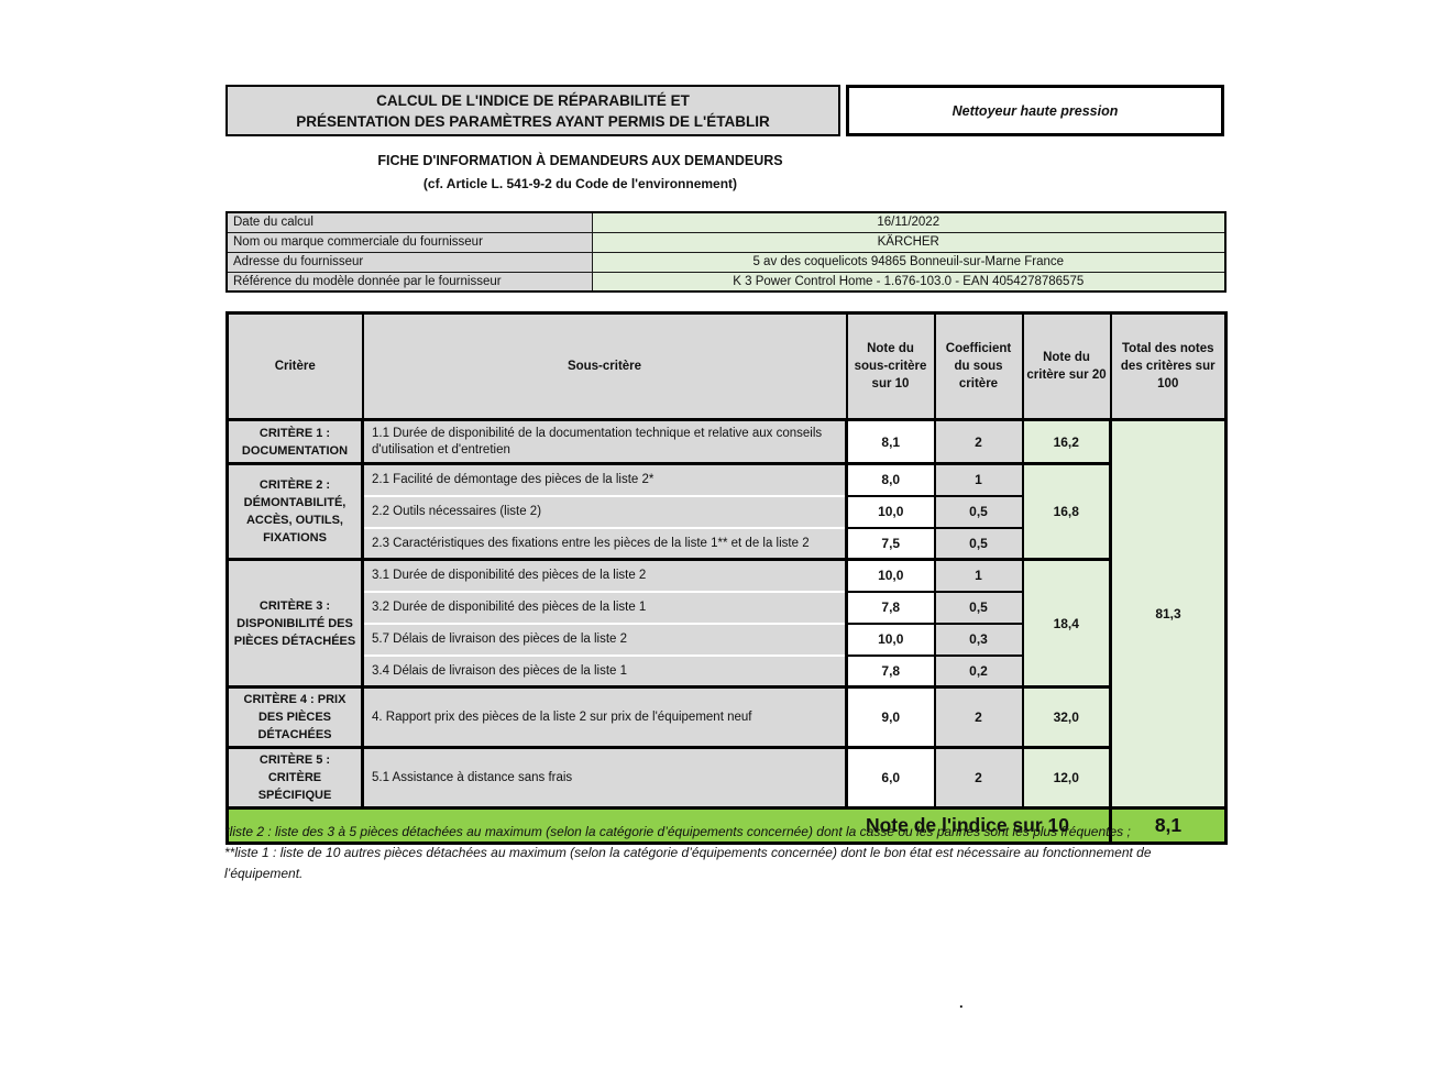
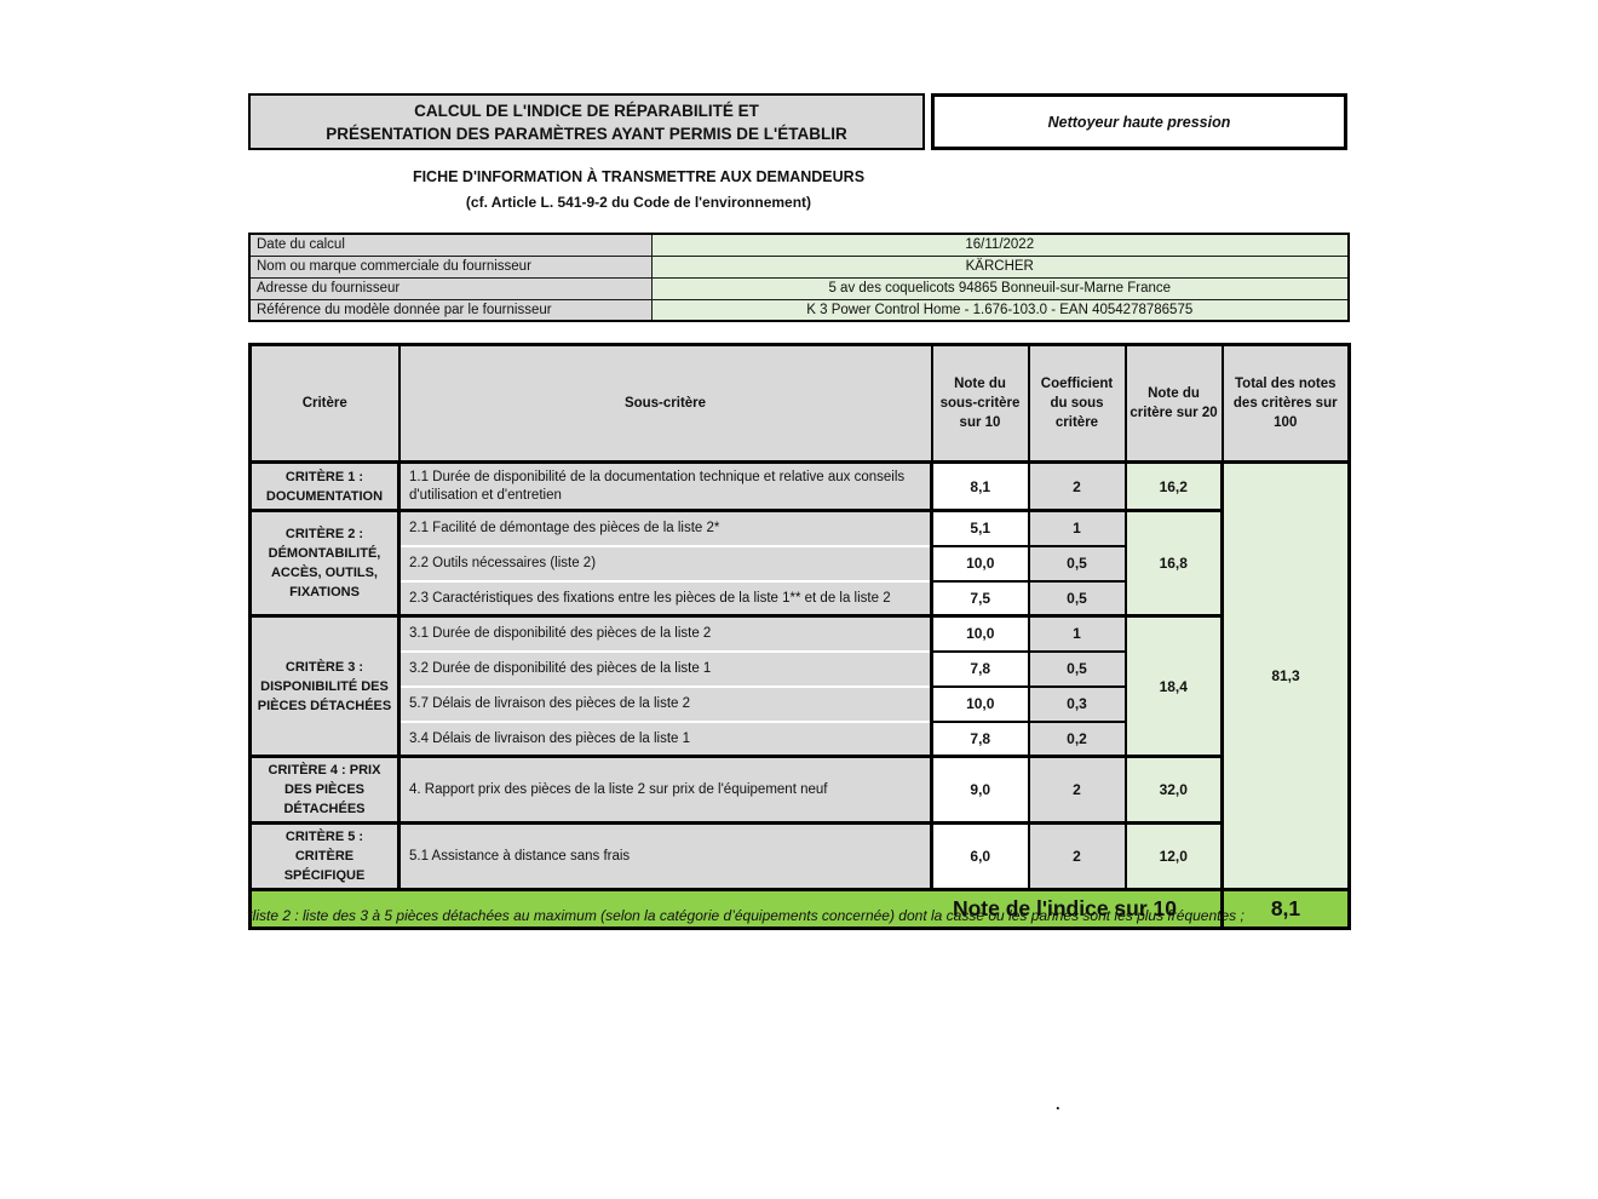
  CALCUL DE L'INDICE DE RÉPARABILITÉ ET
  PRÉSENTATION DES PARAMÈTRES AYANT PERMIS DE L'ÉTABLIR
  Nettoyeur haute pression
- FICHE D'INFORMATION À DEMANDEURS AUX DEMANDEURS
+ FICHE D'INFORMATION À TRANSMETTRE AUX DEMANDEURS
  (cf. Article L. 541-9-2 du Code de l'environnement)
  Date du calcul	16/11/2022
  Nom ou marque commerciale du fournisseur	KÄRCHER
  Adresse du fournisseur	5 av des coquelicots 94865 Bonneuil-sur-Marne France
  Référence du modèle donnée par le fournisseur	K 3 Power Control Home - 1.676-103.0 - EAN 4054278786575
  Critère	Sous-critère	Note du sous-critère sur 10	Coefficient du sous critère	Note du critère sur 20	Total des notes des critères sur 100
  CRITÈRE 1 : DOCUMENTATION	1.1 Durée de disponibilité de la documentation technique et relative aux conseils d'utilisation et d'entretien	8,1	2	16,2	81,3
- CRITÈRE 2 : DÉMONTABILITÉ, ACCÈS, OUTILS, FIXATIONS	2.1 Facilité de démontage des pièces de la liste 2*	8,0	1	16,8
+ CRITÈRE 2 : DÉMONTABILITÉ, ACCÈS, OUTILS, FIXATIONS	2.1 Facilité de démontage des pièces de la liste 2*	5,1	1	16,8
  2.2 Outils nécessaires (liste 2)	10,0	0,5
  2.3 Caractéristiques des fixations entre les pièces de la liste 1** et de la liste 2	7,5	0,5
  CRITÈRE 3 : DISPONIBILITÉ DES PIÈCES DÉTACHÉES	3.1 Durée de disponibilité des pièces de la liste 2	10,0	1	18,4
  3.2 Durée de disponibilité des pièces de la liste 1	7,8	0,5
  5.7 Délais de livraison des pièces de la liste 2	10,0	0,3
  3.4 Délais de livraison des pièces de la liste 1	7,8	0,2
  CRITÈRE 4 : PRIX DES PIÈCES DÉTACHÉES	4. Rapport prix des pièces de la liste 2 sur prix de l'équipement neuf	9,0	2	32,0
  CRITÈRE 5 : CRITÈRE SPÉCIFIQUE	5.1 Assistance à distance sans frais	6,0	2	12,0
  Note de l'indice sur 10	8,1
  *liste 2 : liste des 3 à 5 pièces détachées au maximum (selon la catégorie d’équipements concernée) dont la casse ou les pannes sont les plus fréquentes ;
- **liste 1 : liste de 10 autres pièces détachées au maximum (selon la catégorie d’équipements concernée) dont le bon état est nécessaire au fonctionnement de l’équipement.
  .
